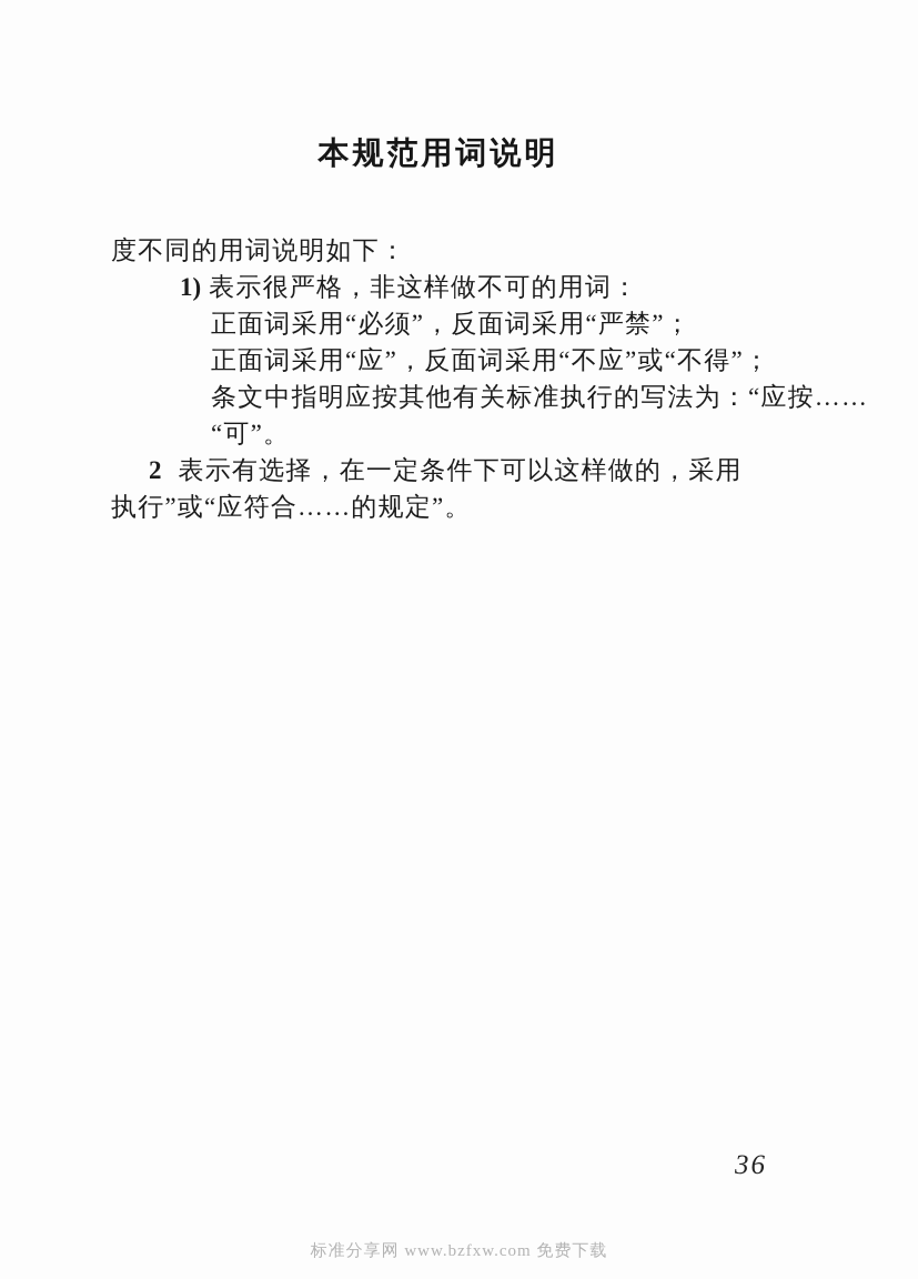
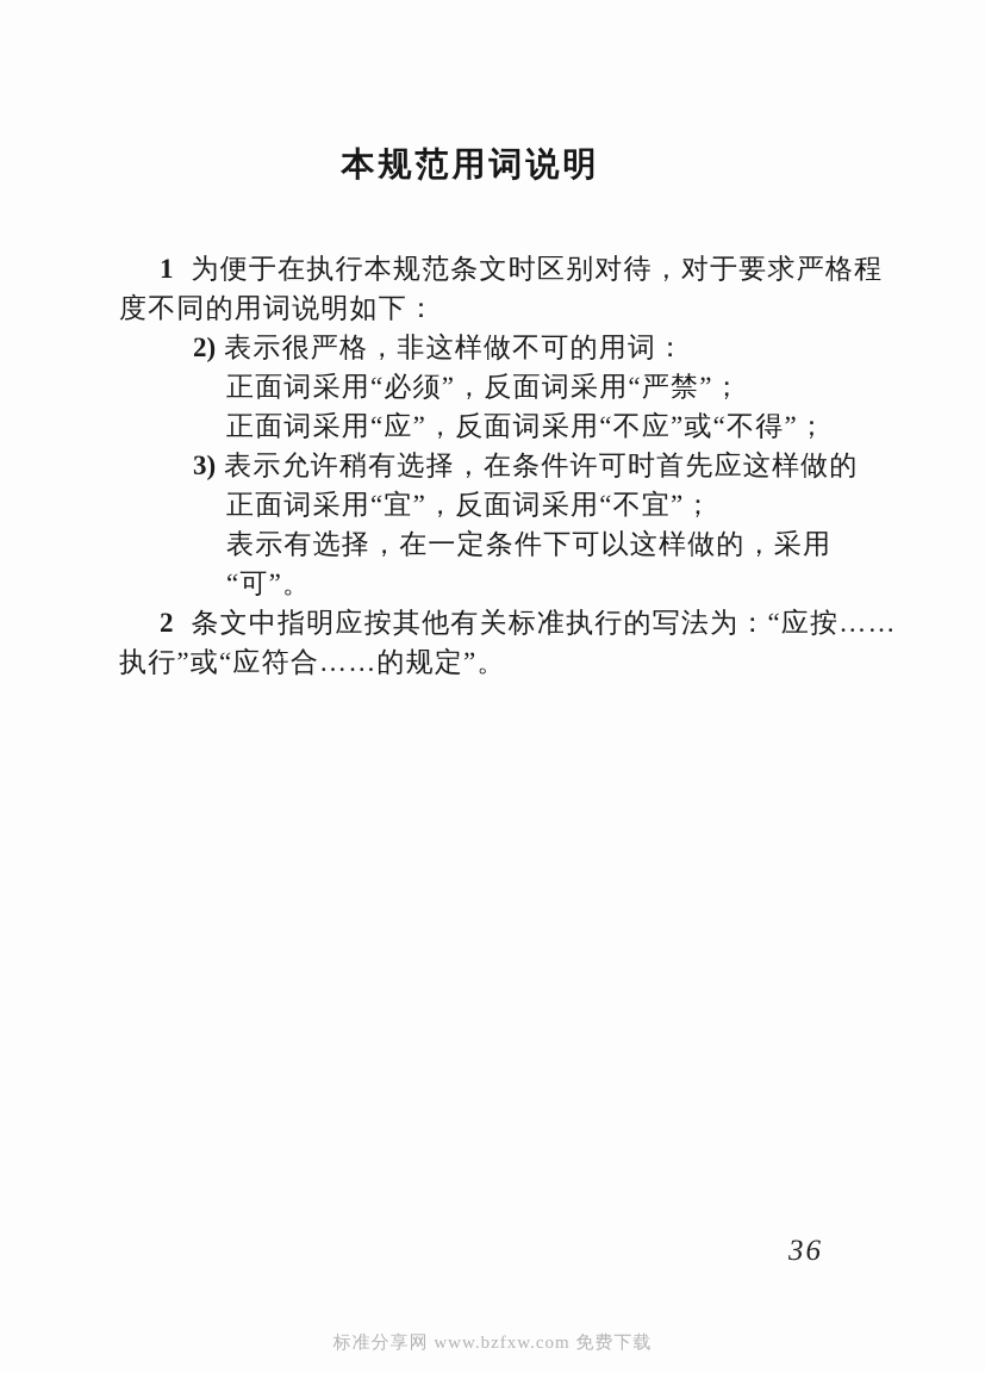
  本规范用词说明
+ 1 为便于在执行本规范条文时区别对待，对于要求严格程
  度不同的用词说明如下：
- 1) 表示很严格，非这样做不可的用词：
+ 2) 表示很严格，非这样做不可的用词：
  正面词采用“必须”，反面词采用“严禁”；
  正面词采用“应”，反面词采用“不应”或“不得”；
+ 3) 表示允许稍有选择，在条件许可时首先应这样做的
+ 正面词采用“宜”，反面词采用“不宜”；
- 条文中指明应按其他有关标准执行的写法为：“应按……
+ 表示有选择，在一定条件下可以这样做的，采用
  “可”。
- 2 表示有选择，在一定条件下可以这样做的，采用
+ 2 条文中指明应按其他有关标准执行的写法为：“应按……
  执行”或“应符合……的规定”。
  36
  标准分享网 www.bzfxw.com 免费下载
